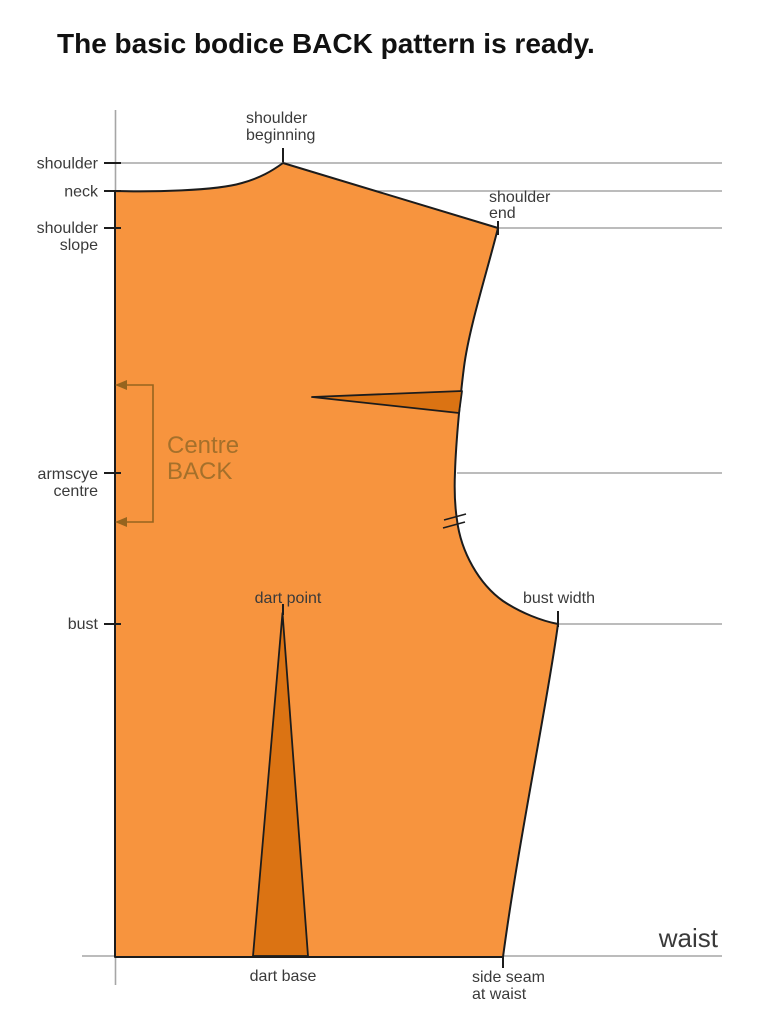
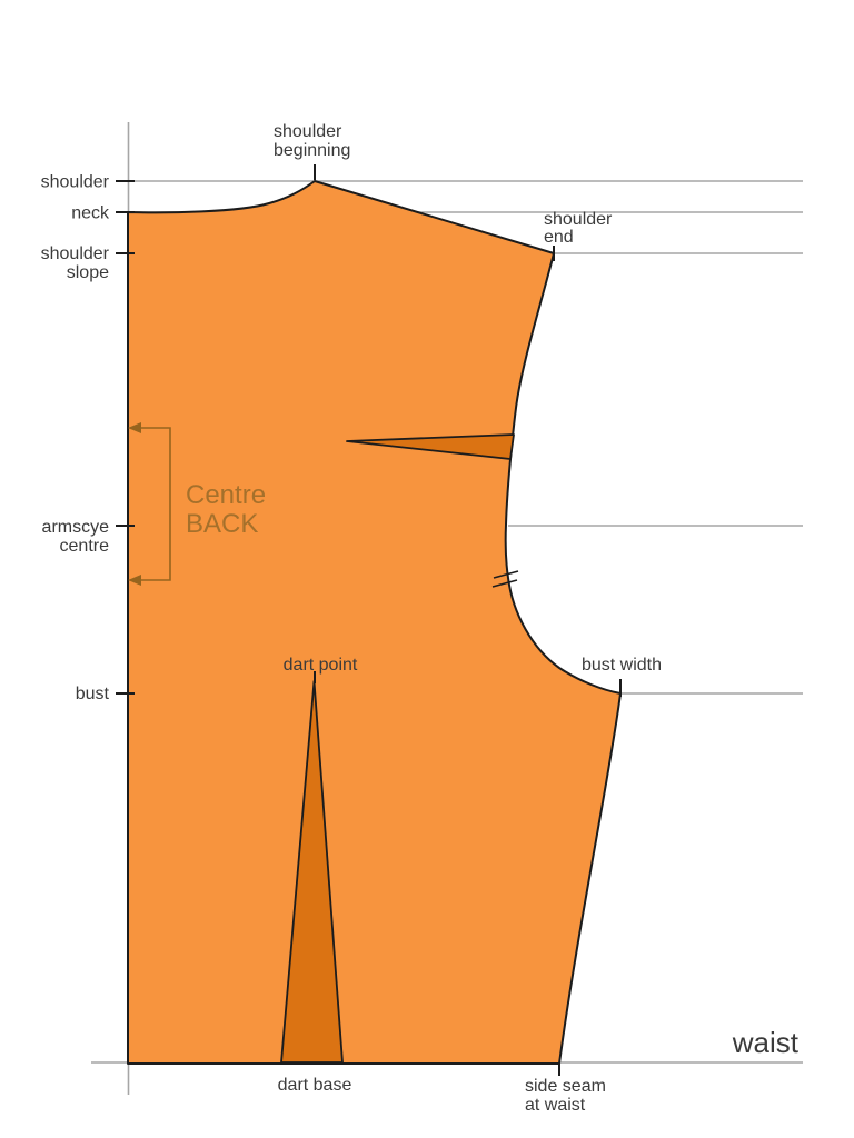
- The basic bodice BACK pattern is ready.
  shoulder
  neck
  shoulder
  slope
  armscye
  centre
  bust
  shoulder
  beginning
  shoulder
  end
  dart point
  bust width
  dart base
  side seam
  at waist
  waist
  Centre
  BACK
